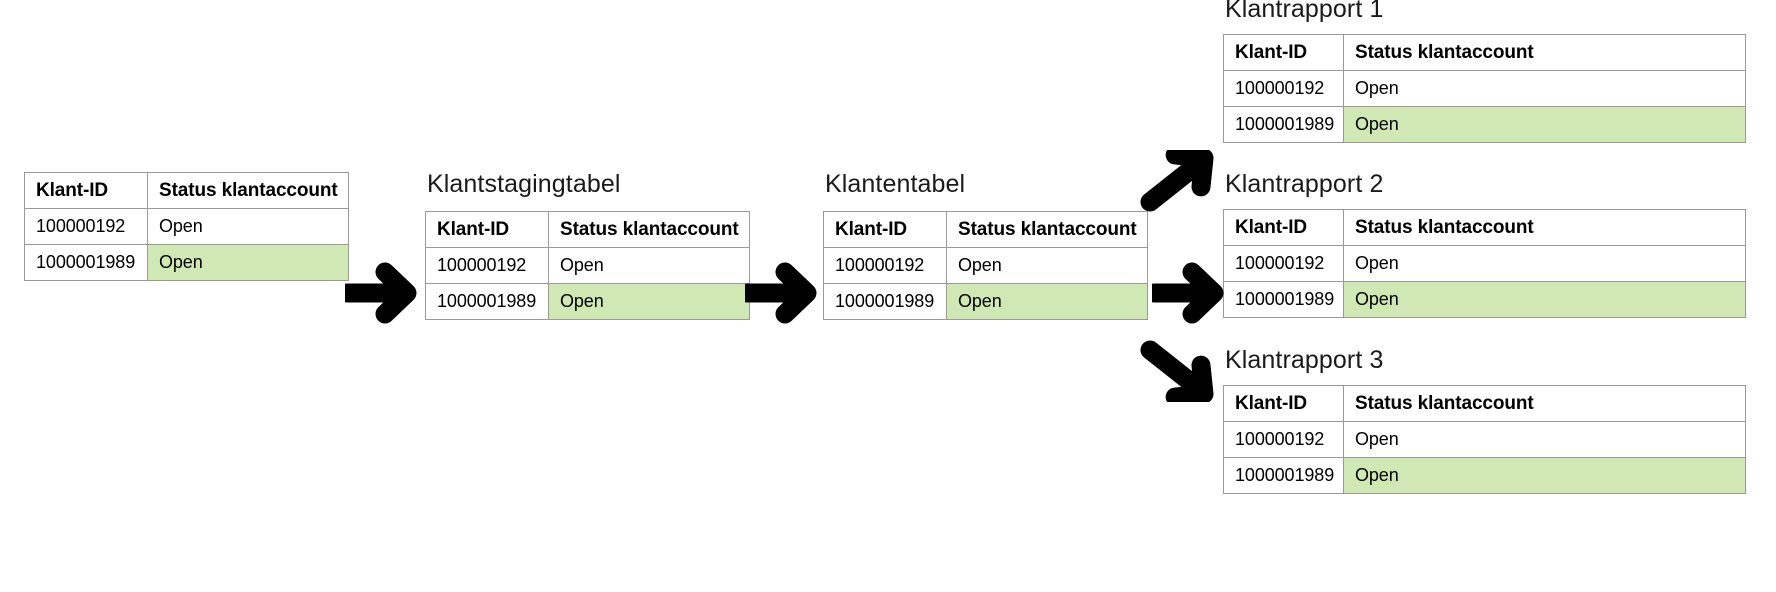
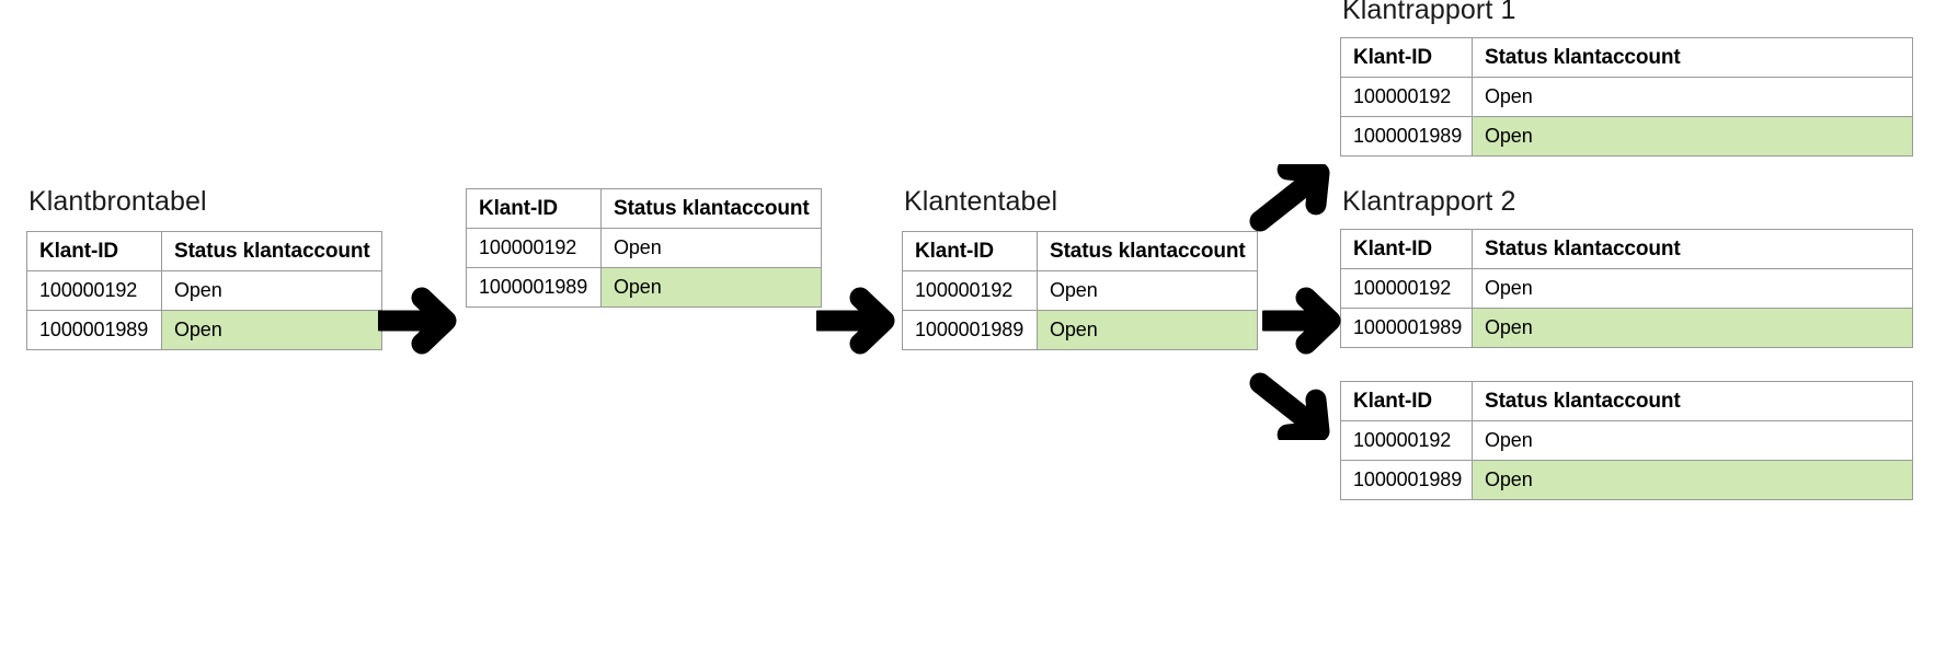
+ Klantbrontabel
  Klant-ID	Status klantaccount
  100000192	Open
  1000001989	Open
- Klantstagingtabel
  Klant-ID	Status klantaccount
  100000192	Open
  1000001989	Open
  Klantentabel
  Klant-ID	Status klantaccount
  100000192	Open
  1000001989	Open
  Klantrapport 1
  Klant-ID	Status klantaccount
  100000192	Open
  1000001989	Open
  Klantrapport 2
  Klant-ID	Status klantaccount
  100000192	Open
  1000001989	Open
- Klantrapport 3
  Klant-ID	Status klantaccount
  100000192	Open
  1000001989	Open
